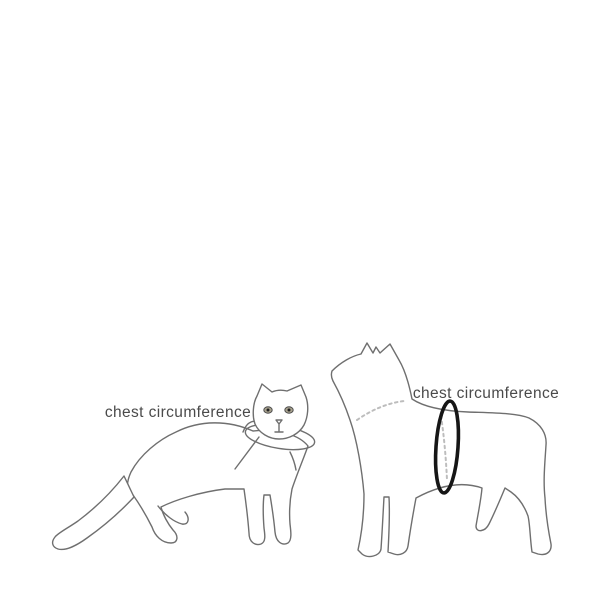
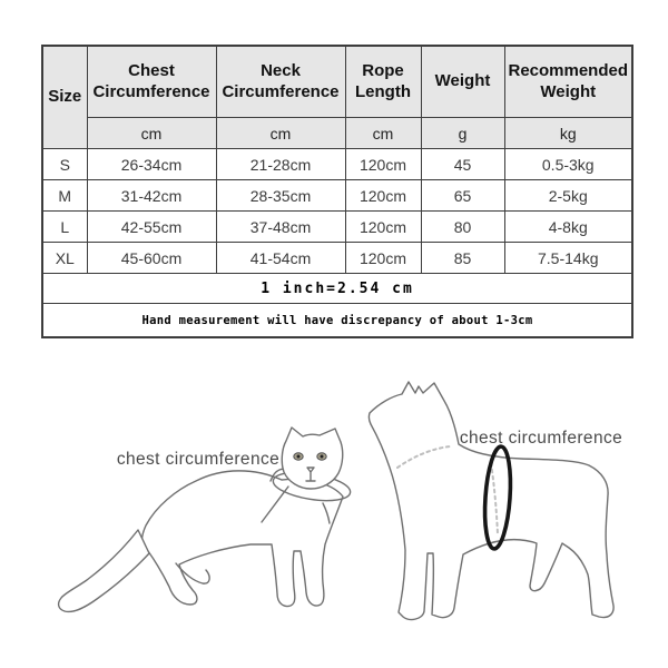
+ Size	Chest Circumference	Neck Circumference	Rope Length	Weight	Recommended Weight
+ cm	cm	cm	g	kg
+ S	26-34cm	21-28cm	120cm	45	0.5-3kg
+ M	31-42cm	28-35cm	120cm	65	2-5kg
+ L	42-55cm	37-48cm	120cm	80	4-8kg
+ XL	45-60cm	41-54cm	120cm	85	7.5-14kg
+ 1 inch=2.54 cm
+ Hand measurement will have discrepancy of about 1-3cm
  chest circumference
  chest circumference
